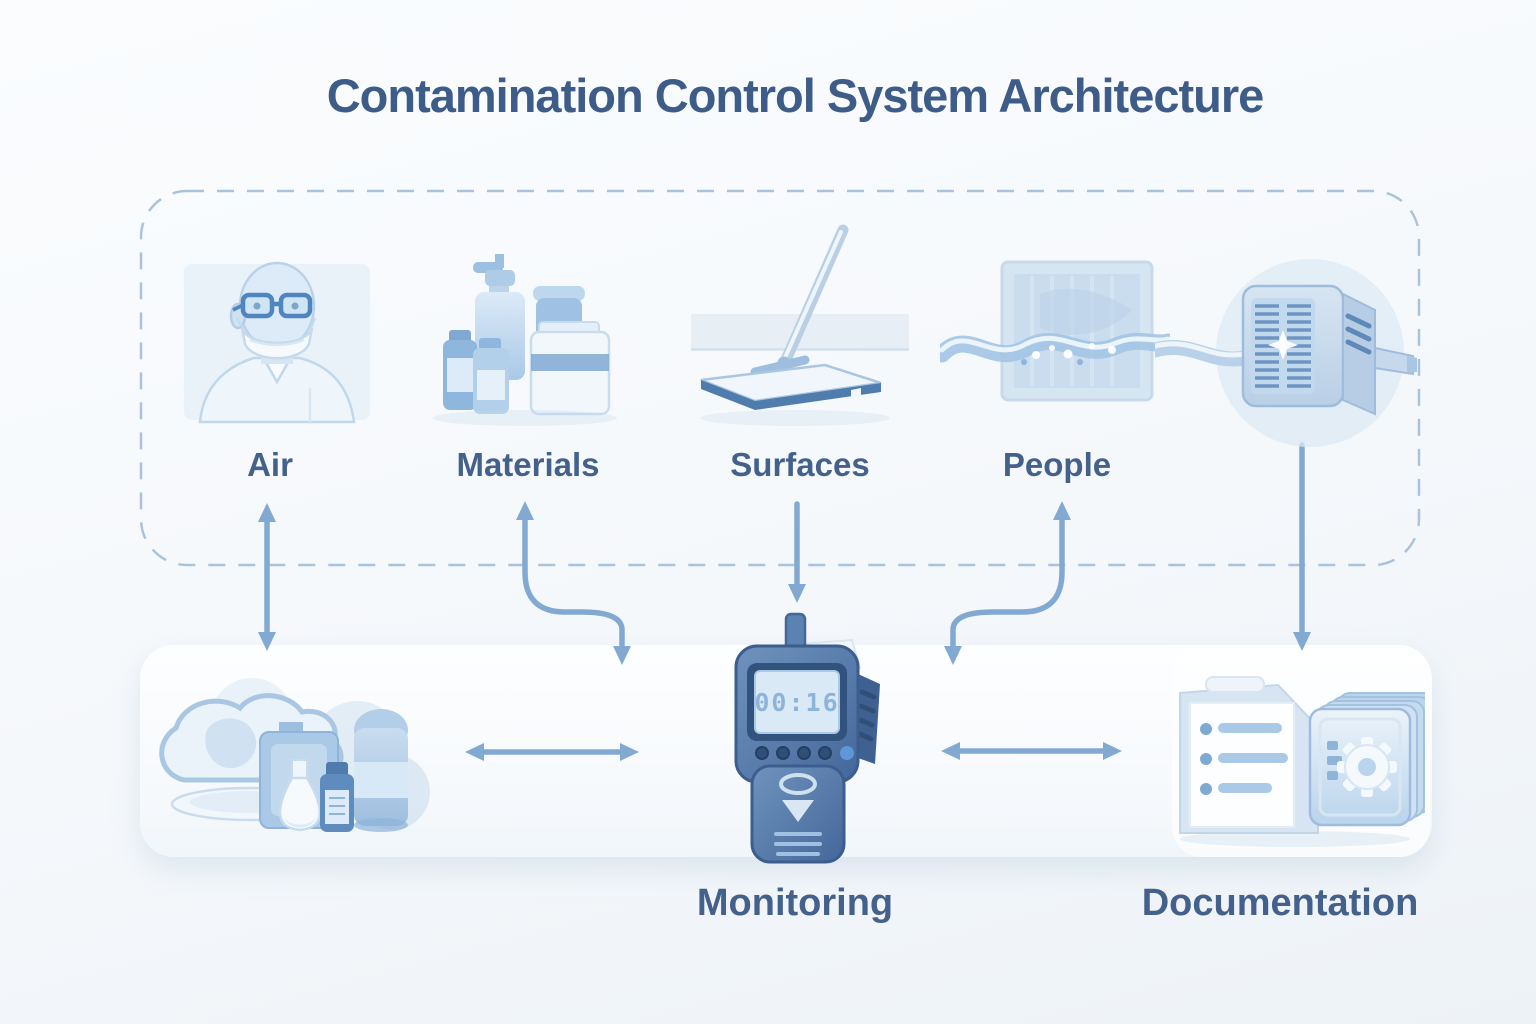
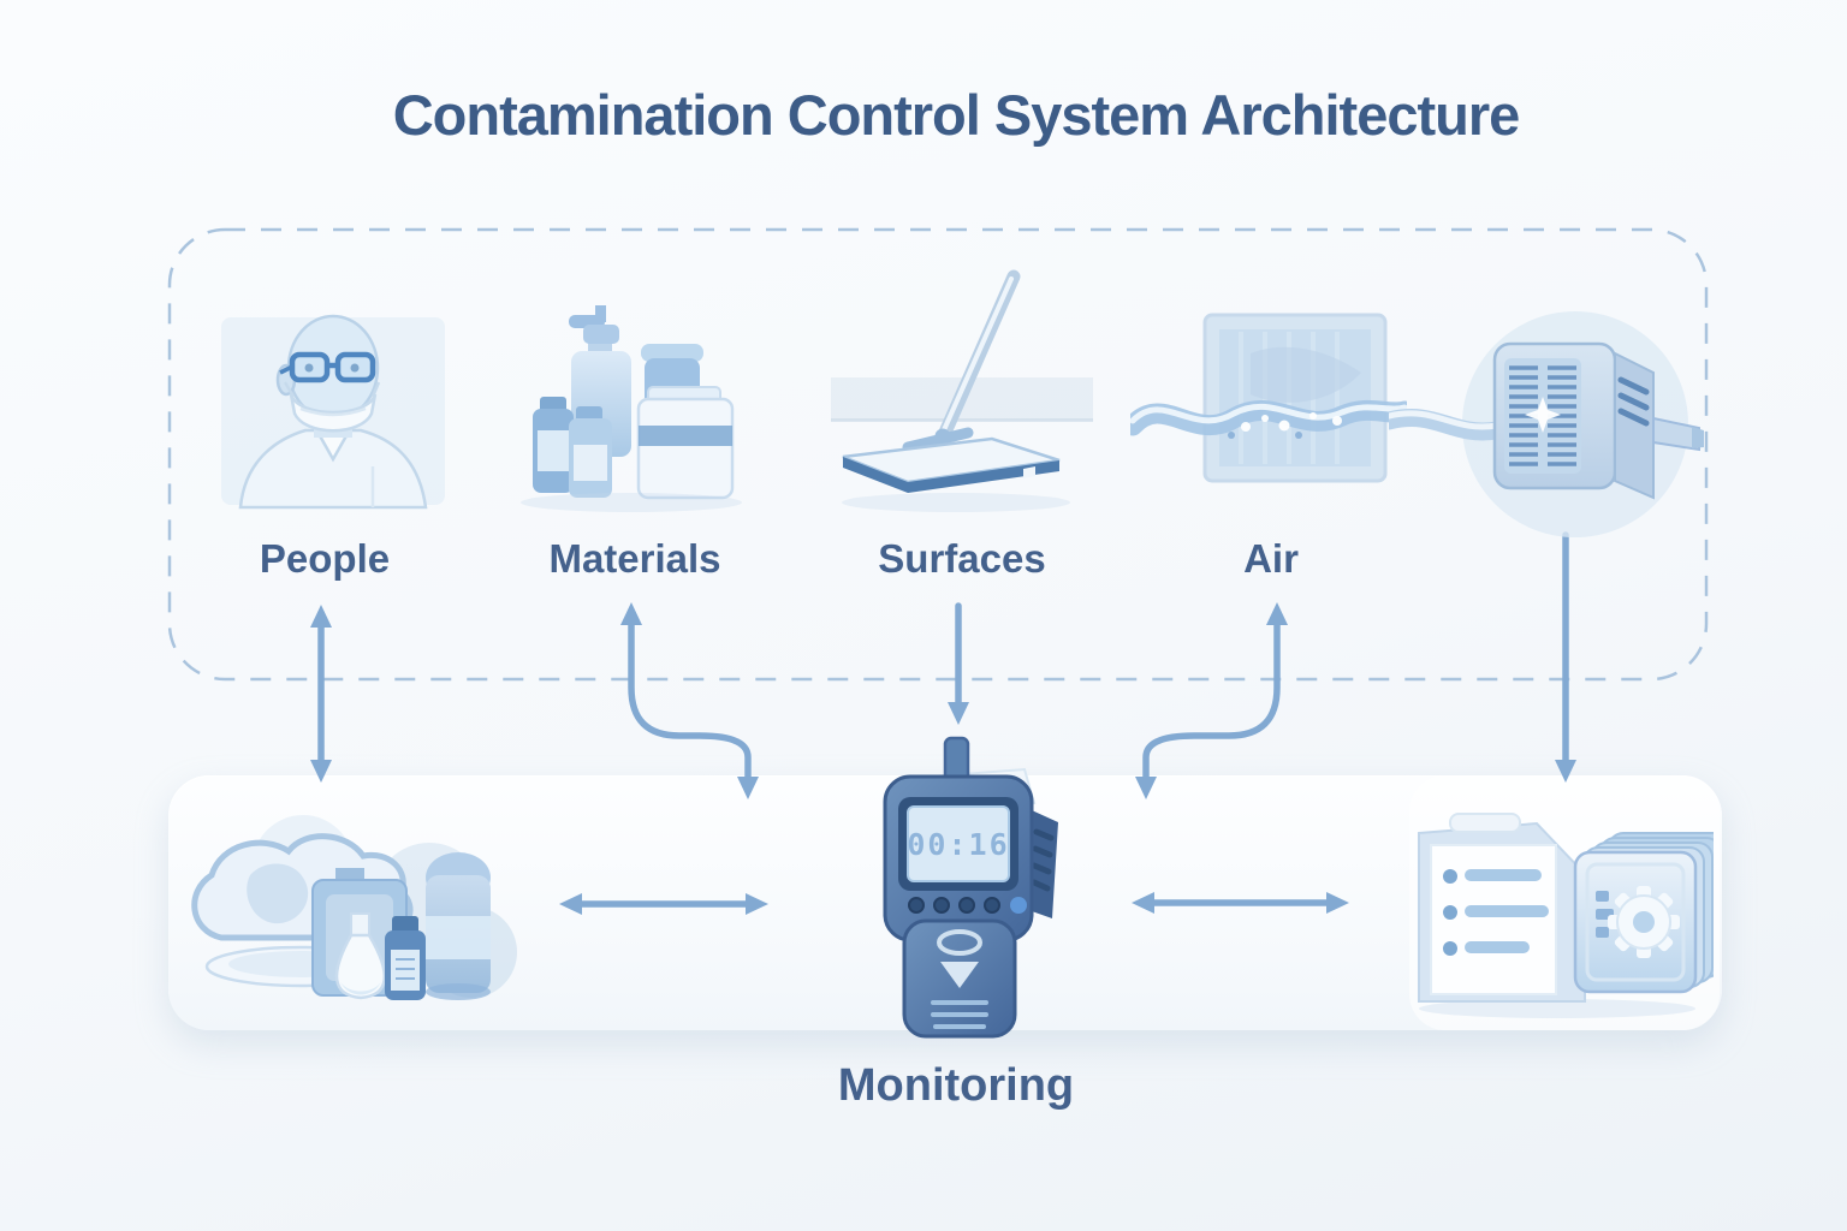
  Contamination Control System Architecture
  00:16
- Air
+ People
  Materials
  Surfaces
- People
+ Air
  Monitoring
- Documentation
